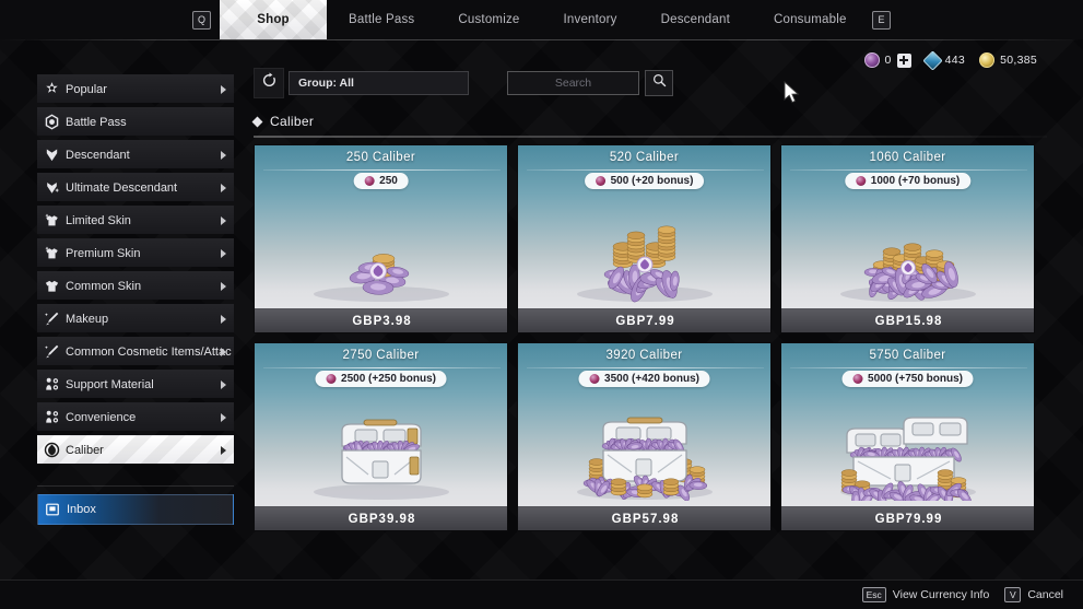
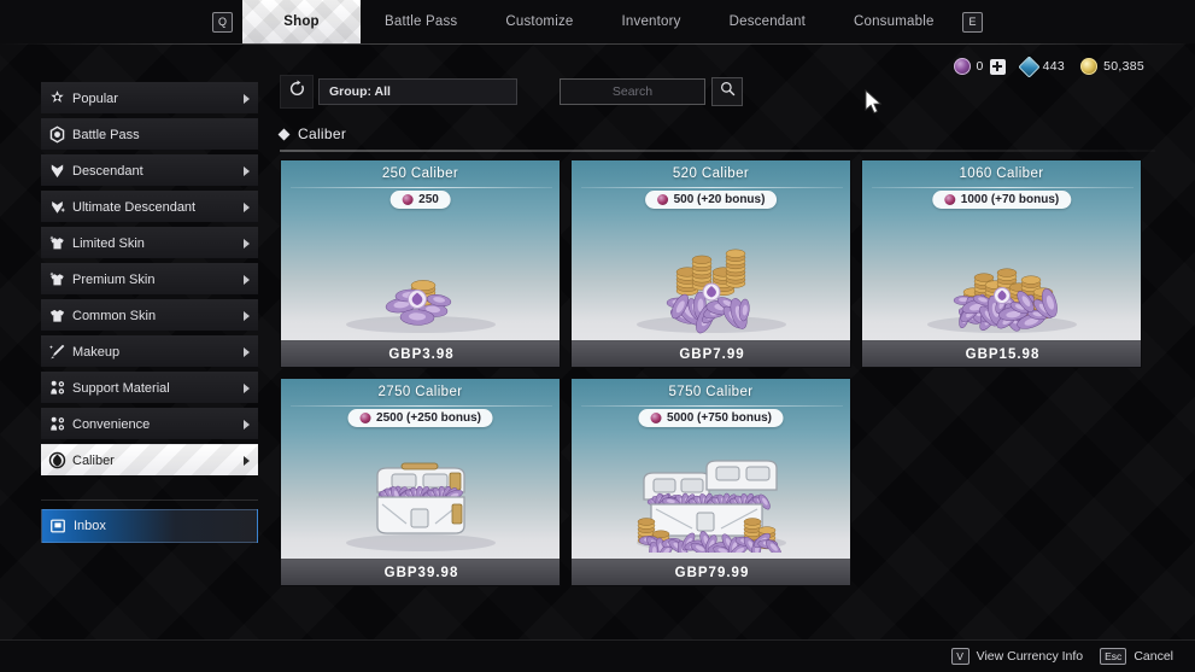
  Q
  E
  Shop
  Battle Pass
  Customize
  Inventory
  Descendant
  Consumable
  0
  443
  50,385
  Popular
  Battle Pass
  Descendant
  Ultimate Descendant
  Limited Skin
  Premium Skin
  Common Skin
  Makeup
- Common Cosmetic Items/Attac
  Support Material
  Convenience
  Caliber
  Inbox
  Group: All
  Search
  Caliber
  250 Caliber
  250
  GBP3.98
  520 Caliber
  500 (+20 bonus)
  GBP7.99
  1060 Caliber
  1000 (+70 bonus)
  GBP15.98
  2750 Caliber
  2500 (+250 bonus)
  GBP39.98
- 3920 Caliber
- 3500 (+420 bonus)
- GBP57.98
  5750 Caliber
  5000 (+750 bonus)
  GBP79.99
- Esc
+ V
  View Currency Info
- V
+ Esc
  Cancel
